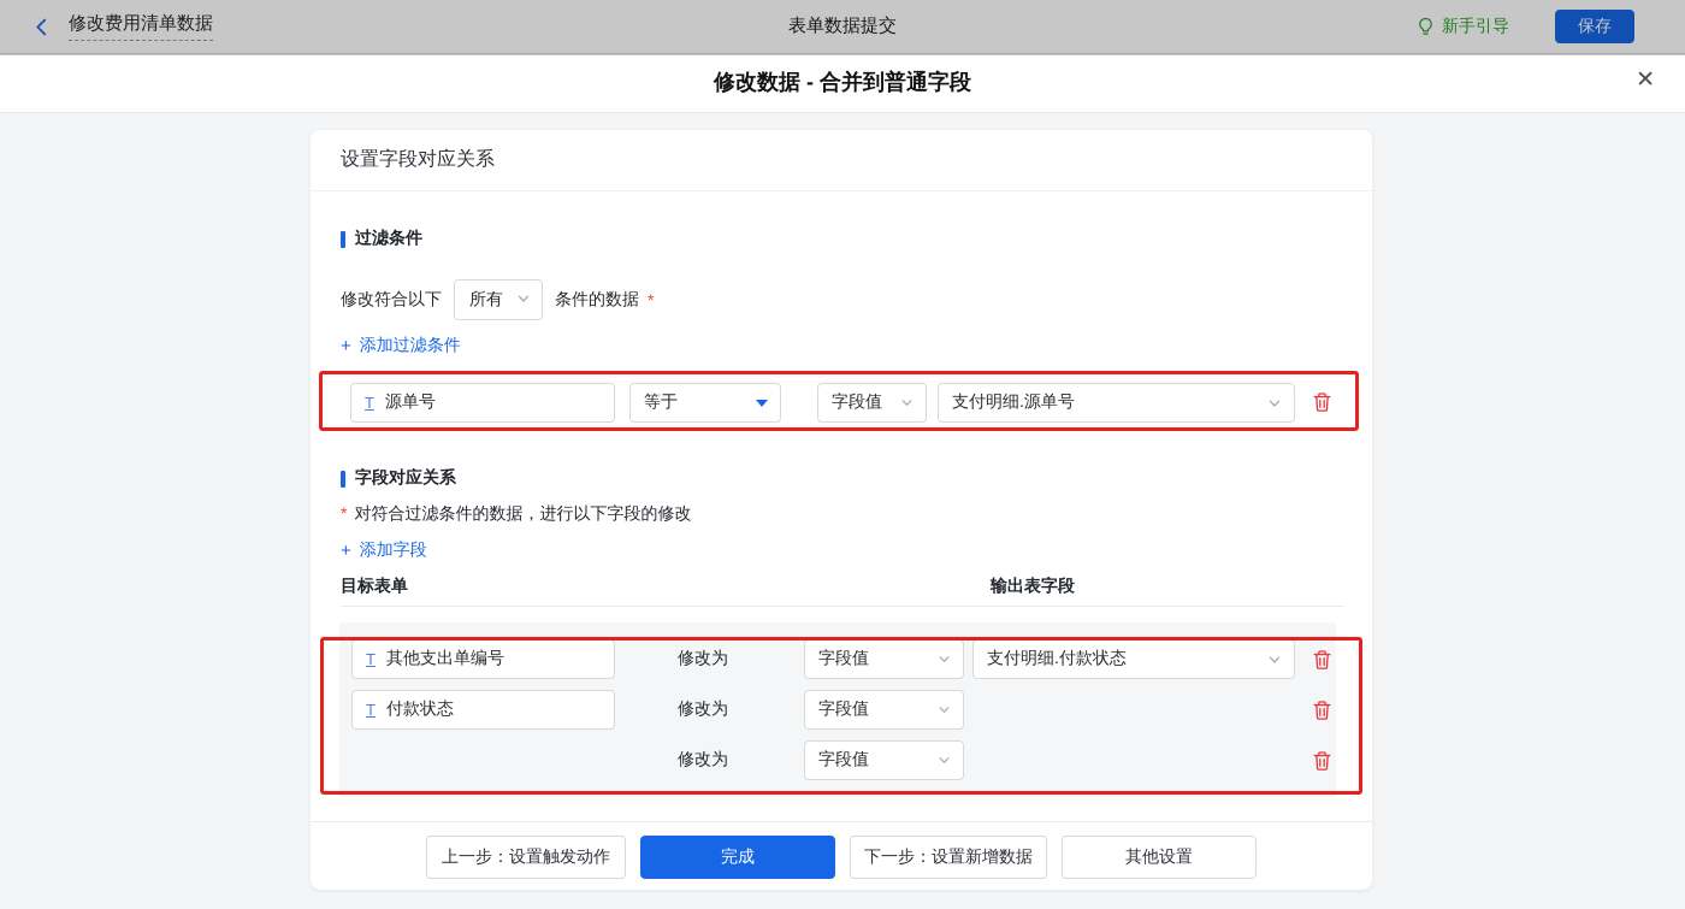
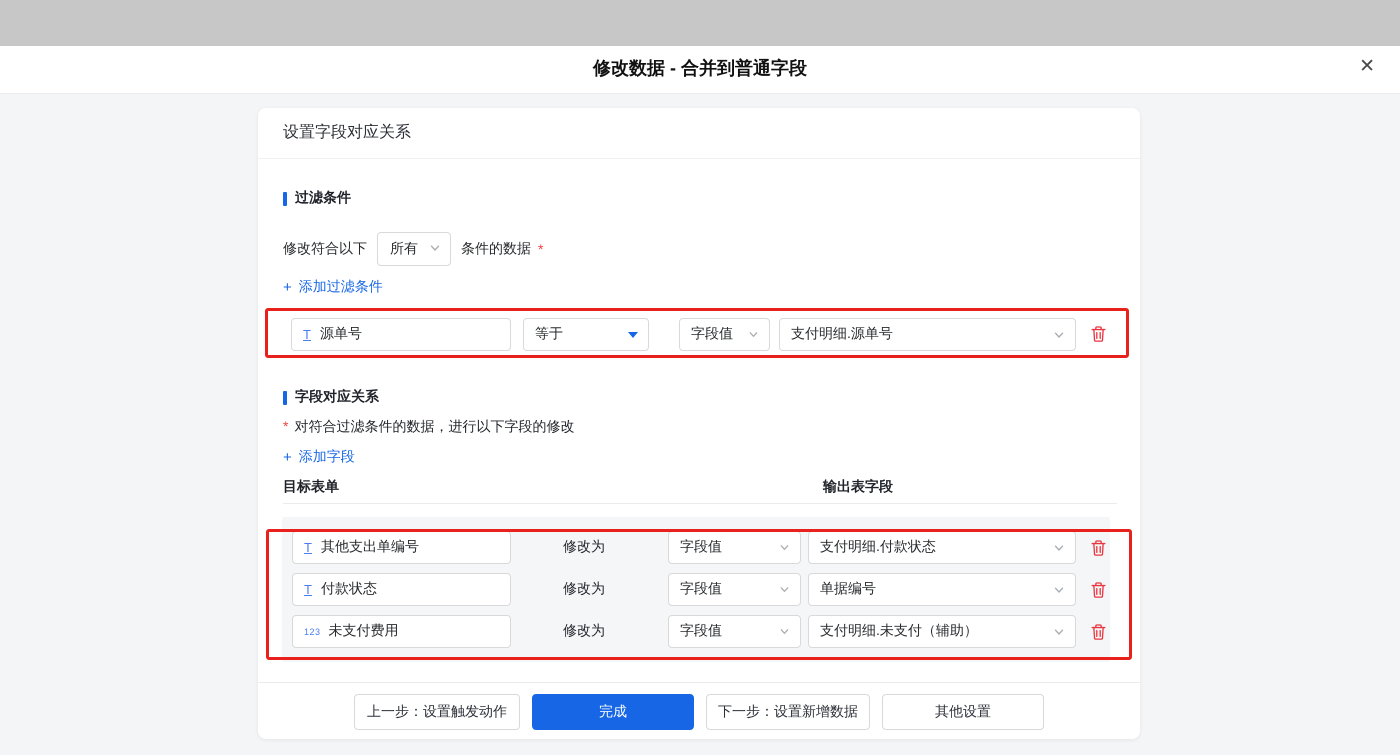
- 修改费用清单数据
- 表单数据提交
- 新手引导
- 保存
  修改数据 - 合并到普通字段
  ✕
  设置字段对应关系
  过滤条件
  修改符合以下
  所有
  条件的数据
  *
  +
  添加过滤条件
  T
  源单号
  等于
  字段值
  支付明细.源单号
  字段对应关系
  *
  对符合过滤条件的数据，进行以下字段的修改
  +
  添加字段
  目标表单
  输出表字段
  T
  其他支出单编号
  修改为
  字段值
  支付明细.付款状态
  T
  付款状态
  修改为
  字段值
+ 单据编号
+ 123
+ 未支付费用
  修改为
  字段值
+ 支付明细.未支付（辅助）
  上一步：设置触发动作
  完成
  下一步：设置新增数据
  其他设置
